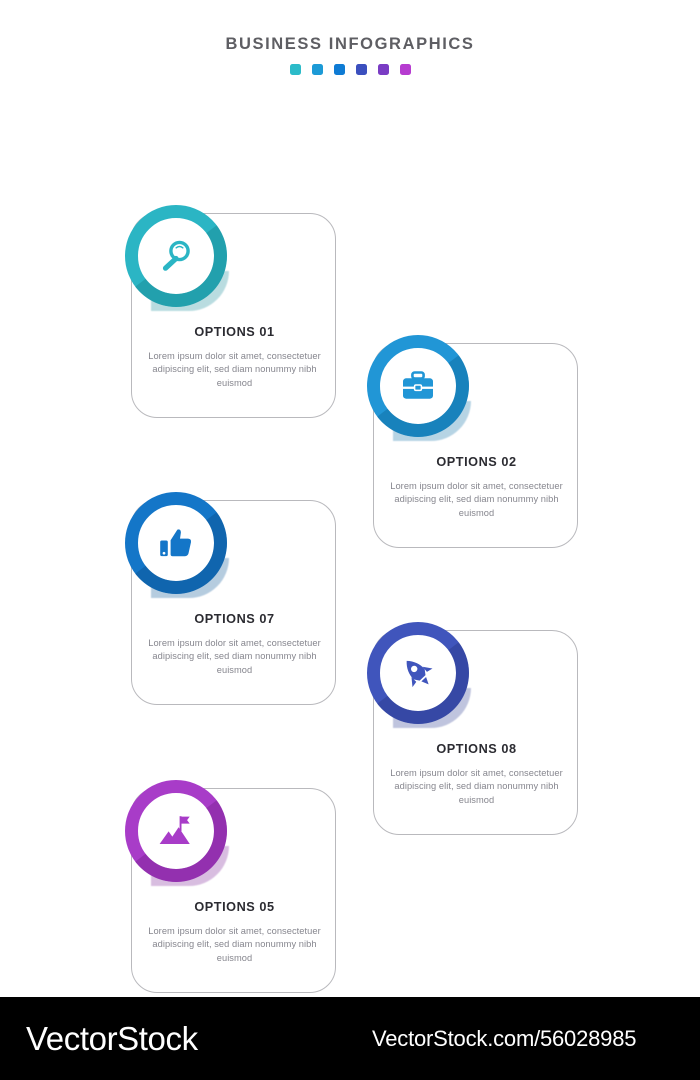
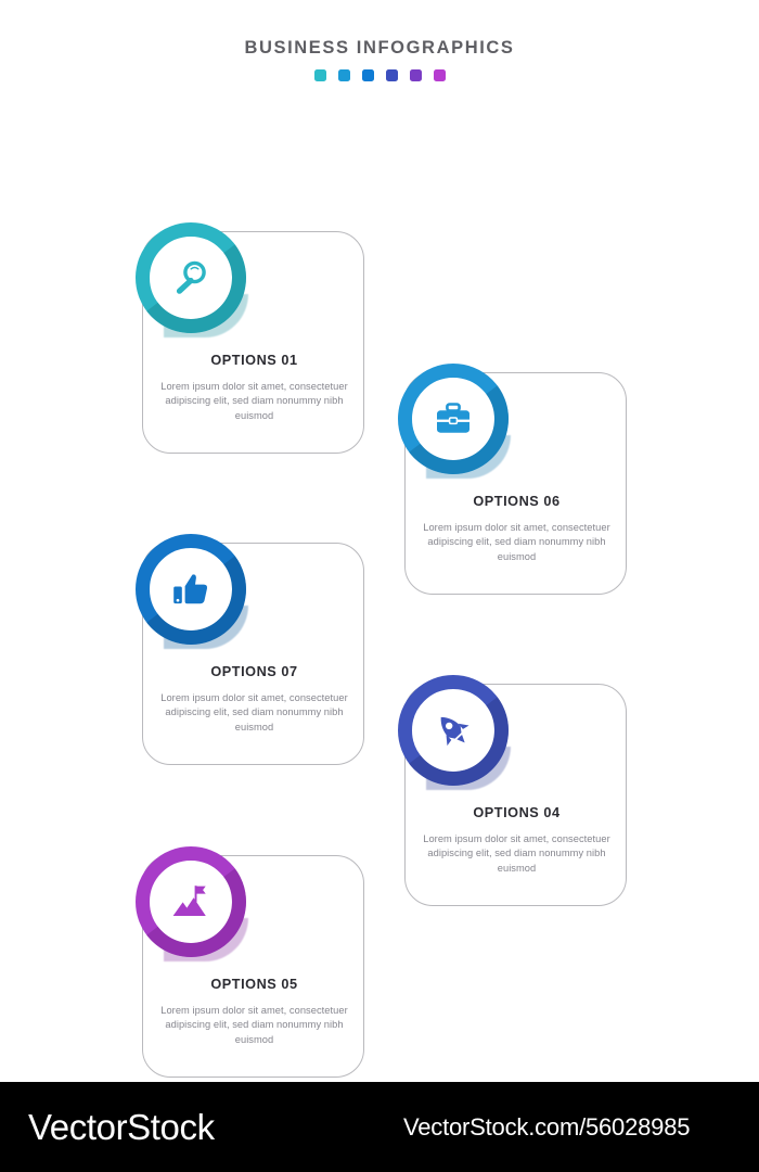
  BUSINESS INFOGRAPHICS
  OPTIONS 01
  Lorem ipsum dolor sit amet, consectetuer adipiscing elit, sed diam nonummy nibh euismod
- OPTIONS 02
+ OPTIONS 06
  Lorem ipsum dolor sit amet, consectetuer adipiscing elit, sed diam nonummy nibh euismod
  OPTIONS 07
  Lorem ipsum dolor sit amet, consectetuer adipiscing elit, sed diam nonummy nibh euismod
- OPTIONS 08
+ OPTIONS 04
  Lorem ipsum dolor sit amet, consectetuer adipiscing elit, sed diam nonummy nibh euismod
  OPTIONS 05
  Lorem ipsum dolor sit amet, consectetuer adipiscing elit, sed diam nonummy nibh euismod
  VectorStock
  VectorStock.com/56028985
